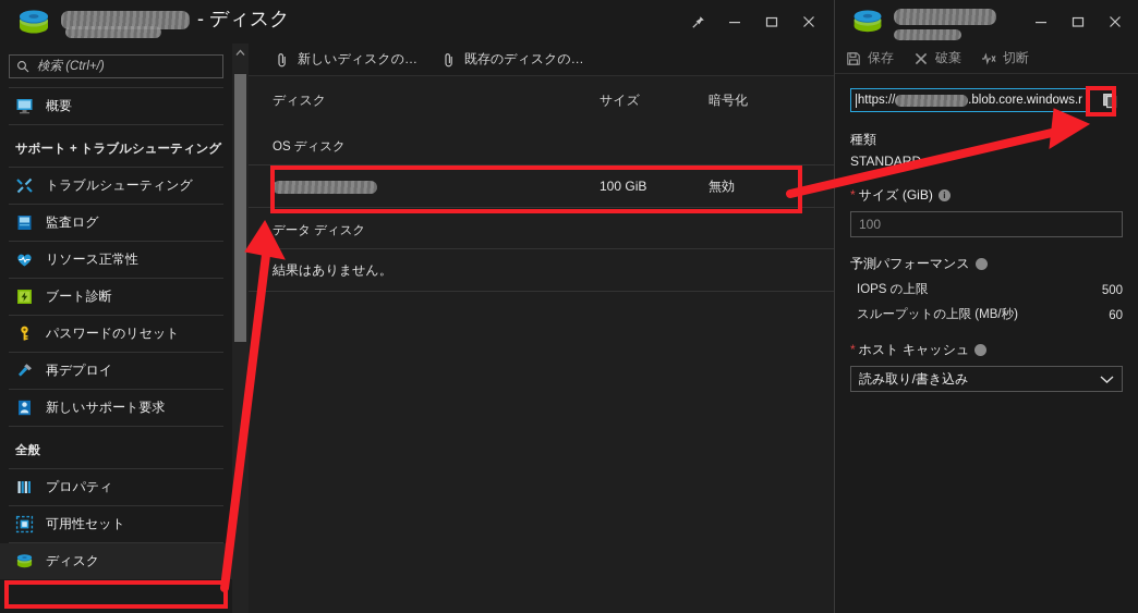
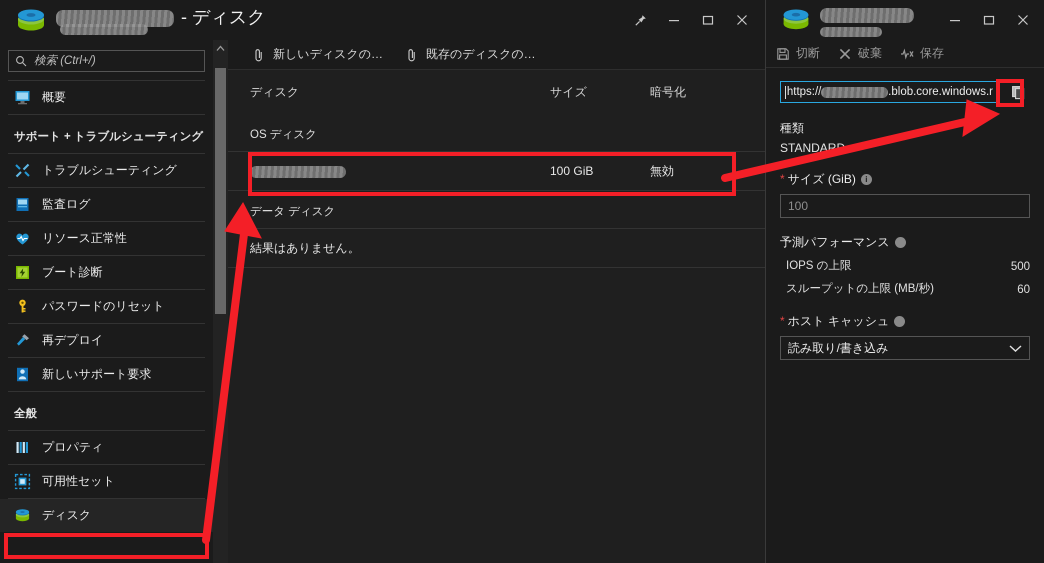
  - ディスク
  新しいディスクの…
  既存のディスクの…
  検索 (Ctrl+/)
  概要
  サポート + トラブルシューティング
  トラブルシューティング
  監査ログ
  リソース正常性
  ブート診断
  パスワードのリセット
  再デプロイ
  新しいサポート要求
  全般
  プロパティ
  可用性セット
  ディスク
  ディスク
  サイズ
  暗号化
  OS ディスク
  100 GiB
  無効
  データ ディスク
  結果はありません。
- 保存
+ 切断
  破棄
- 切断
+ 保存
  https://
  .blob.core.windows.r
  種類
  STANDAR
  * サイズ (GiB) i
  100
  予測パフォーマンス
  IOPS の上限
  500
  スループットの上限 (MB/秒)
  60
  * ホスト キャッシュ
  読み取り/書き込み
